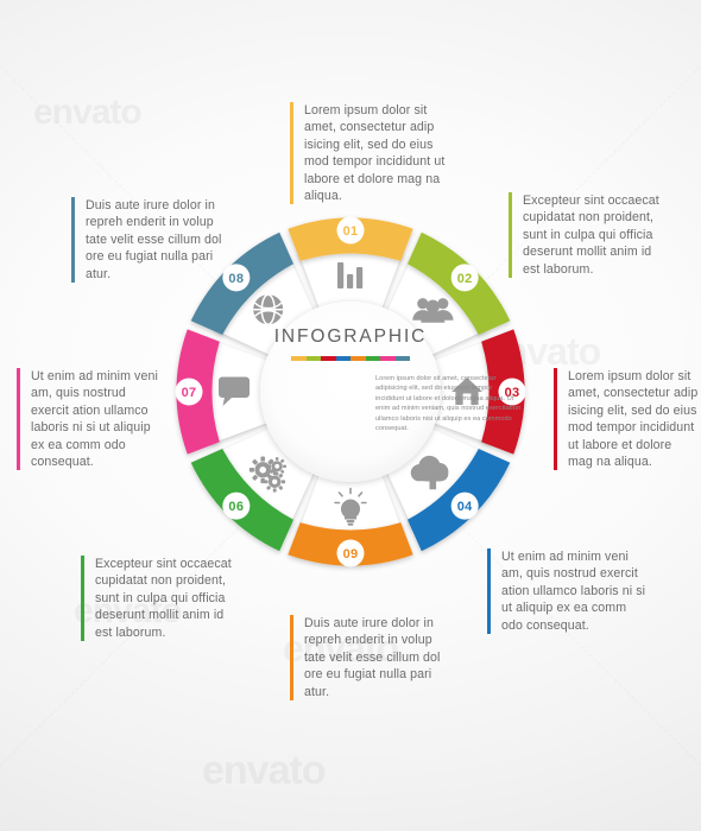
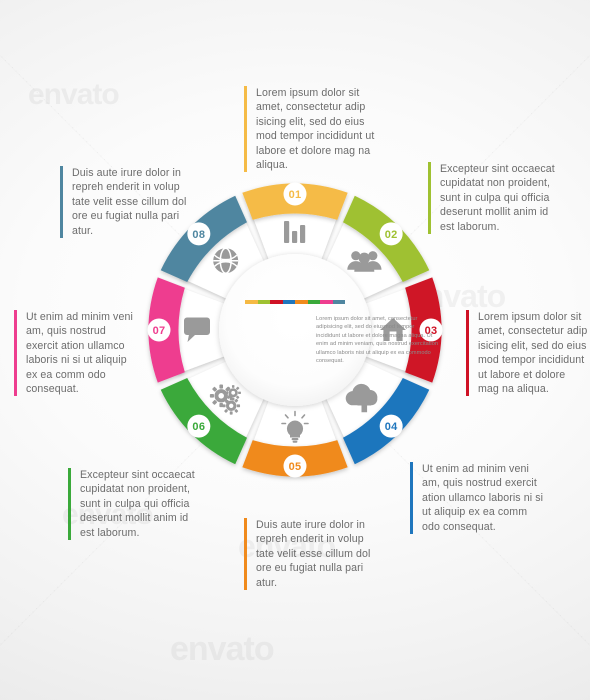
  nvato
  nvato
  Lorem ipsum dolor sit amet, consectetur adip isicing elit, sed do eius mod tempor incididunt ut labore et dolore mag na aliqua.
  Excepteur sint occaecat cupidatat non proident, sunt in culpa qui officia deserunt mollit anim id est laborum.
  Lorem ipsum dolor sit amet, consectetur adip isicing elit, sed do eius mod tempor incididunt ut labore et dolore mag na aliqua.
  Ut enim ad minim veni am, quis nostrud exercit ation ullamco laboris ni si ut aliquip ex ea comm odo consequat.
  Duis aute irure dolor in repreh enderit in volup tate velit esse cillum dol ore eu fugiat nulla pari atur.
  Excepteur sint occaecat cupidatat non proident, sunt in culpa qui officia deserunt mollit anim id est laborum.
  Ut enim ad minim veni am, quis nostrud exercit ation ullamco laboris ni si ut aliquip ex ea comm odo consequat.
  Duis aute irure dolor in repreh enderit in volup tate velit esse cillum dol ore eu fugiat nulla pari atur.
  01
  02
  03
  04
- 09
+ 05
  06
  07
  08
- INFOGRAPHIC
